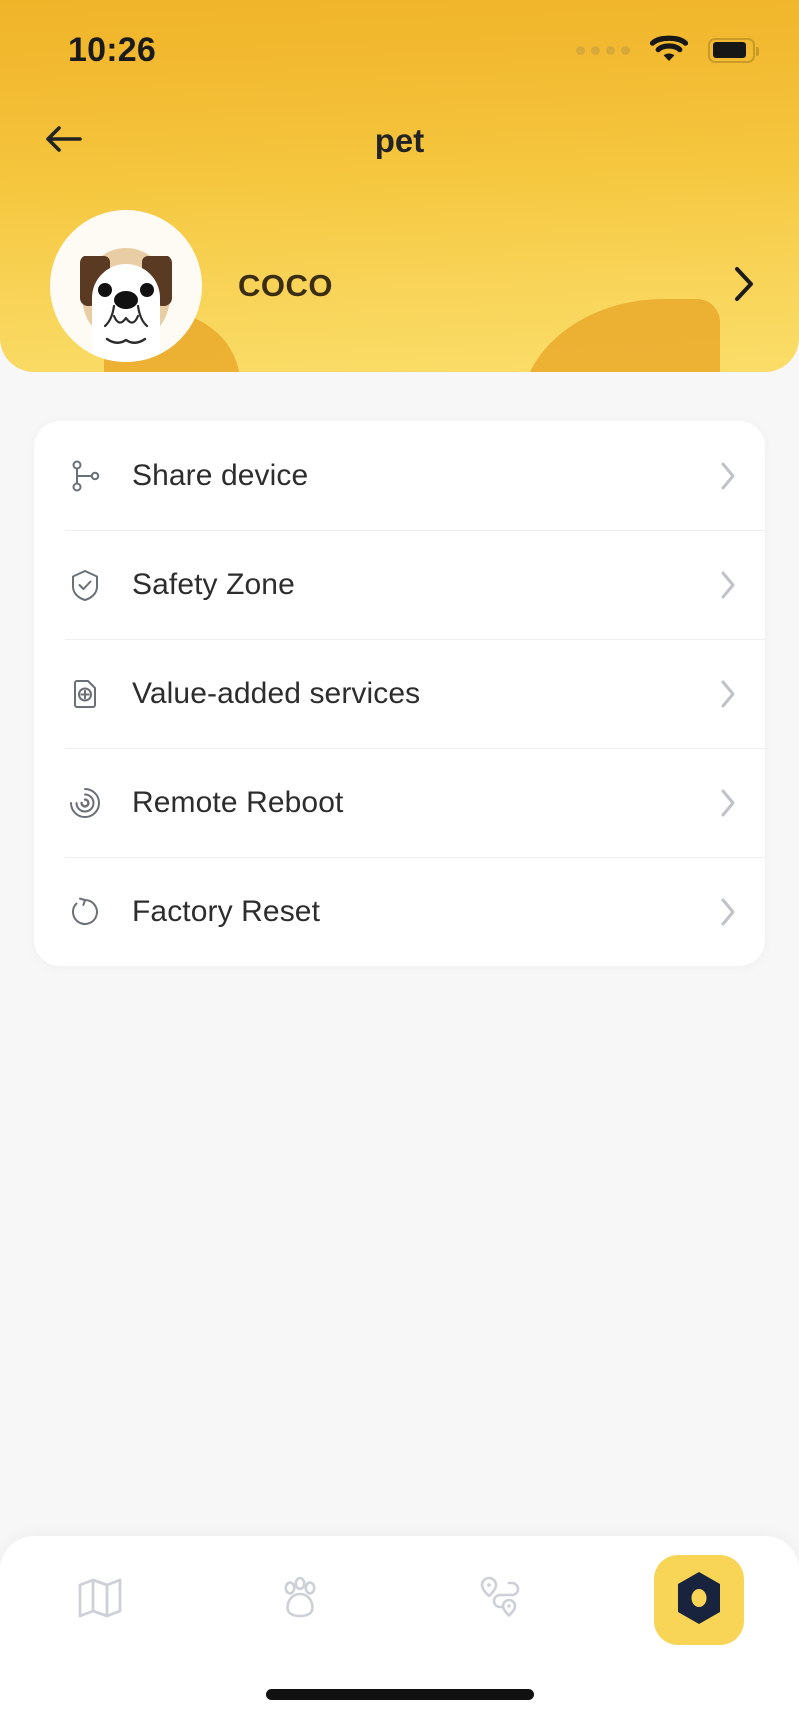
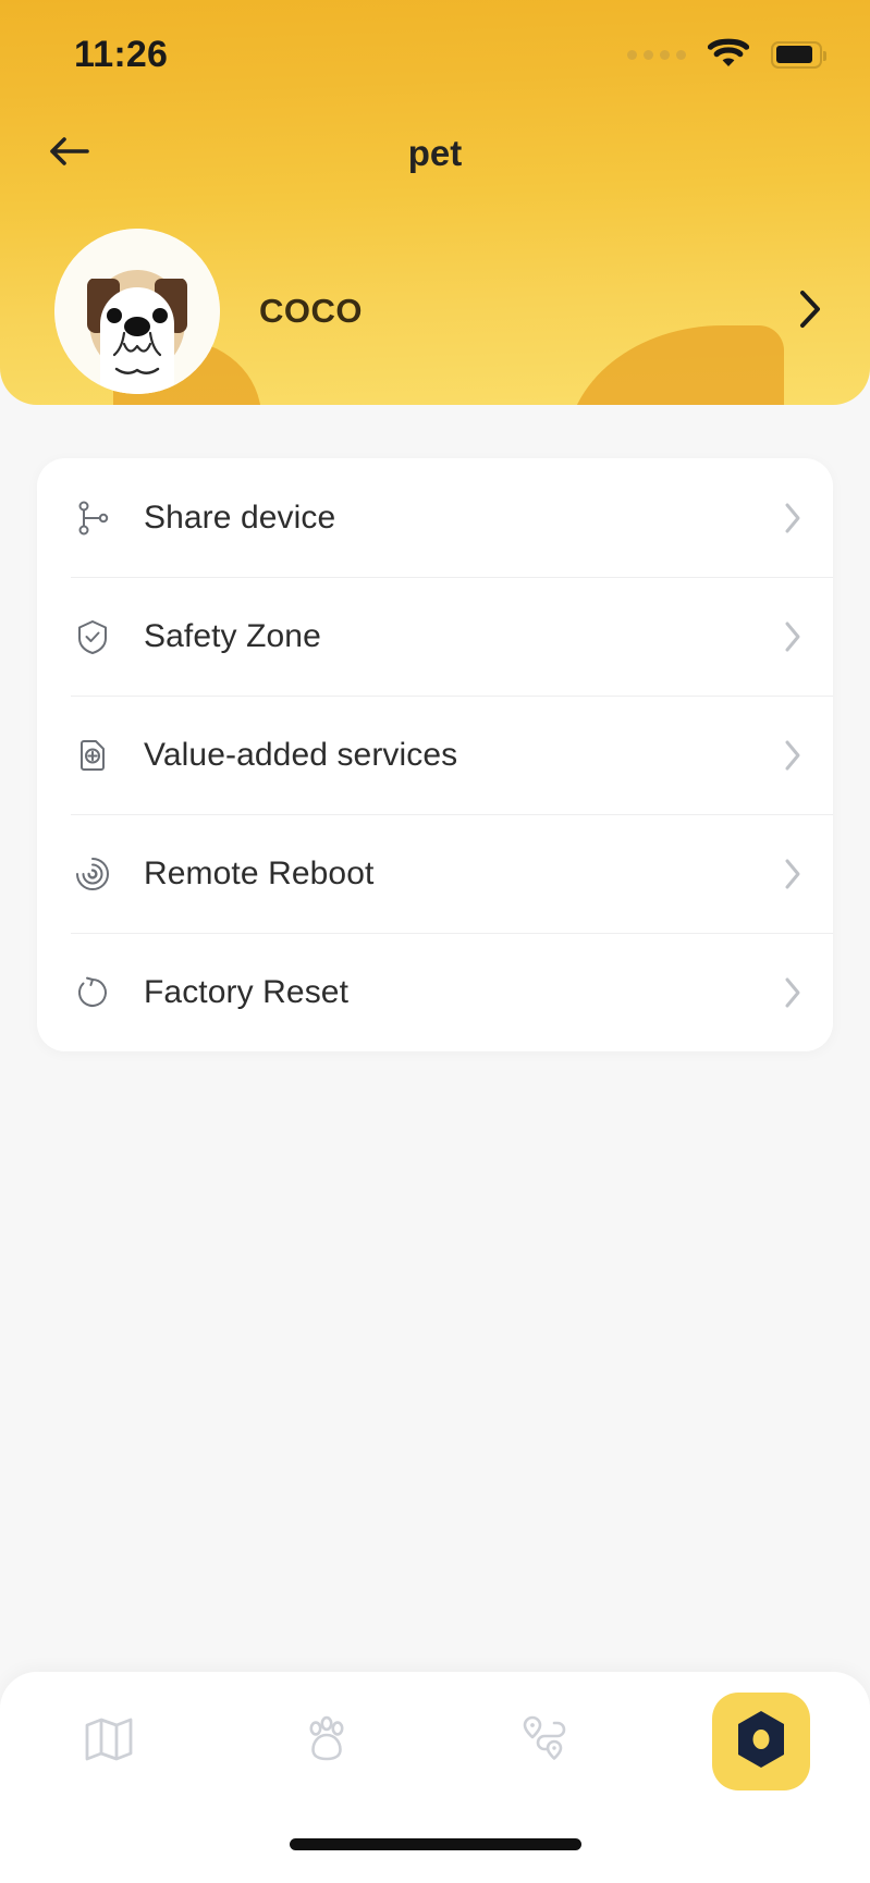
- 10:26
+ 11:26
  pet
  COCO
  Share device
  Safety Zone
  Value-added services
  Remote Reboot
  Factory Reset
